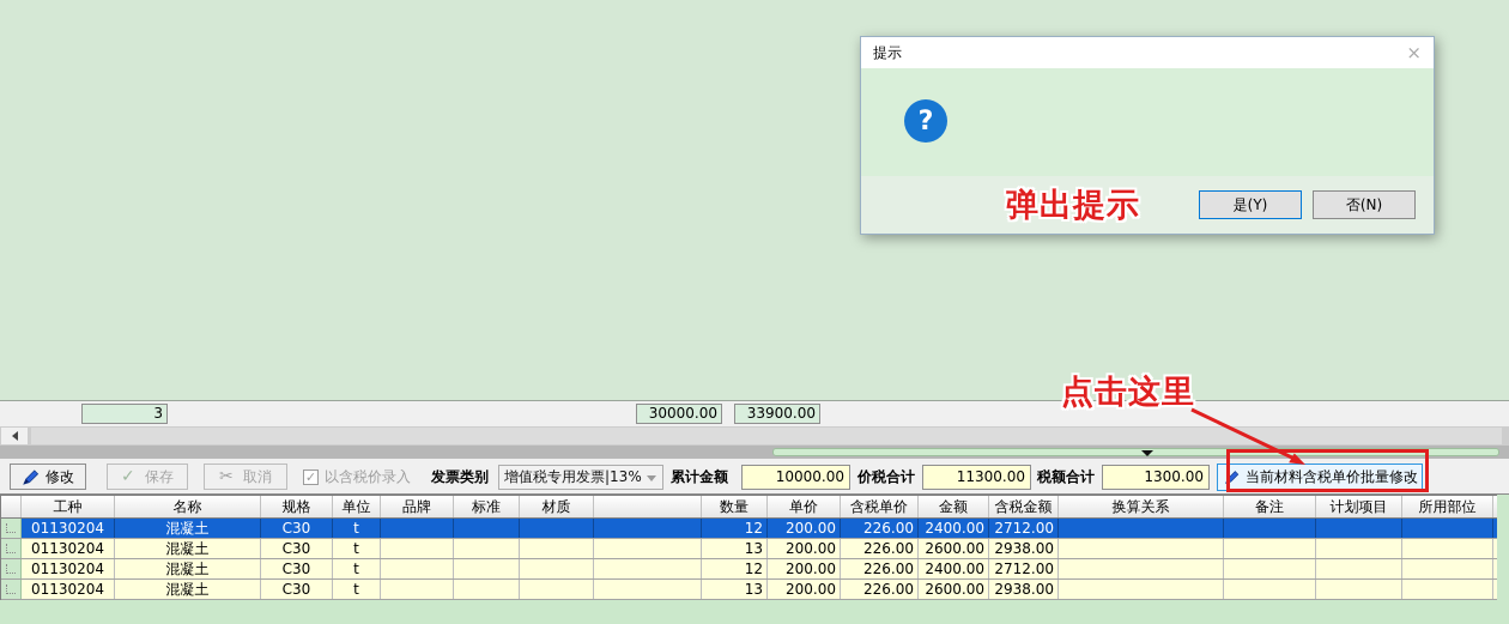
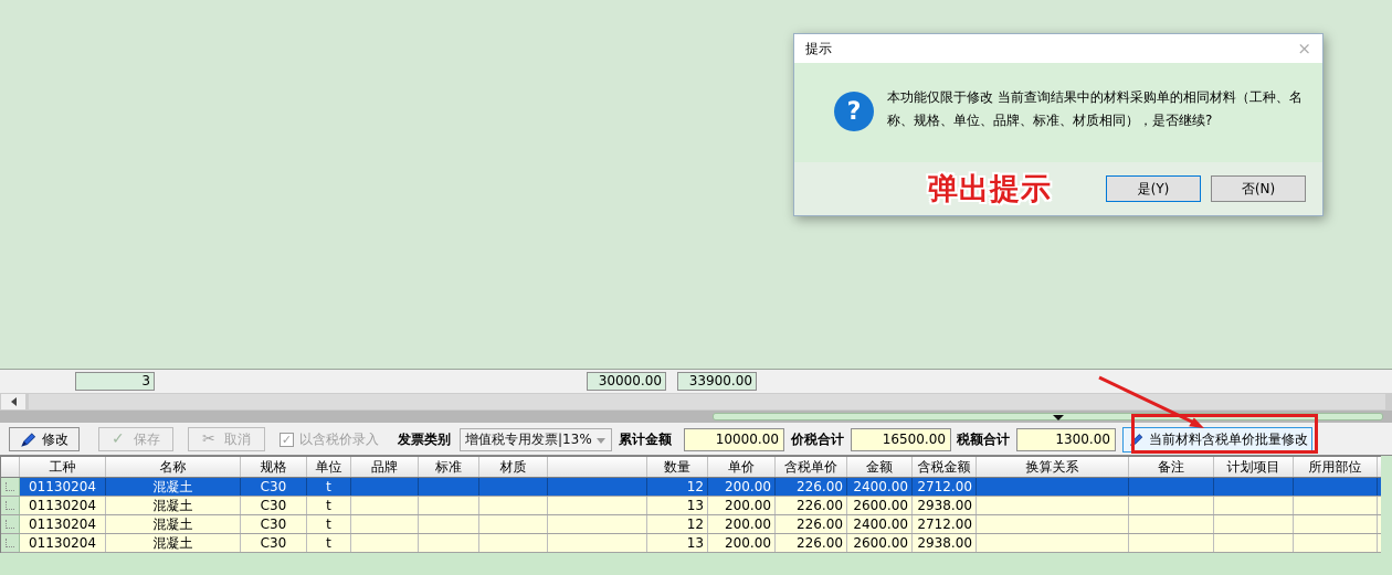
  提示
  ×
  ?
+ 本功能仅限于修改 当前查询结果中的材料采购单的相同材料（工种、名称、规格、单位、品牌、标准、材质相同），是否继续?
  是(Y)
  否(N)
  3
  30000.00
  33900.00
  修改
  ✓
  保存
  ✂
  取消
  ✓
  以含税价录入
  发票类别
  增值税专用发票|13%
  累计金额
  10000.00
  价税合计
- 11300.00
+ 16500.00
  税额合计
  1300.00
  当前材料含税单价批量修改
  工种
  名称
  规格
  单位
  品牌
  标准
  材质
  数量
  单价
  含税单价
  金额
  含税金额
  换算关系
  备注
  计划项目
  所用部位
  01130204
  混凝土
  C30
  t
  12
  200.00
  226.00
  2400.00
  2712.00
  01130204
  混凝土
  C30
  t
  13
  200.00
  226.00
  2600.00
  2938.00
  01130204
  混凝土
  C30
  t
  12
  200.00
  226.00
  2400.00
  2712.00
  01130204
  混凝土
  C30
  t
  13
  200.00
  226.00
  2600.00
  2938.00
  弹出提示
- 点击这里
